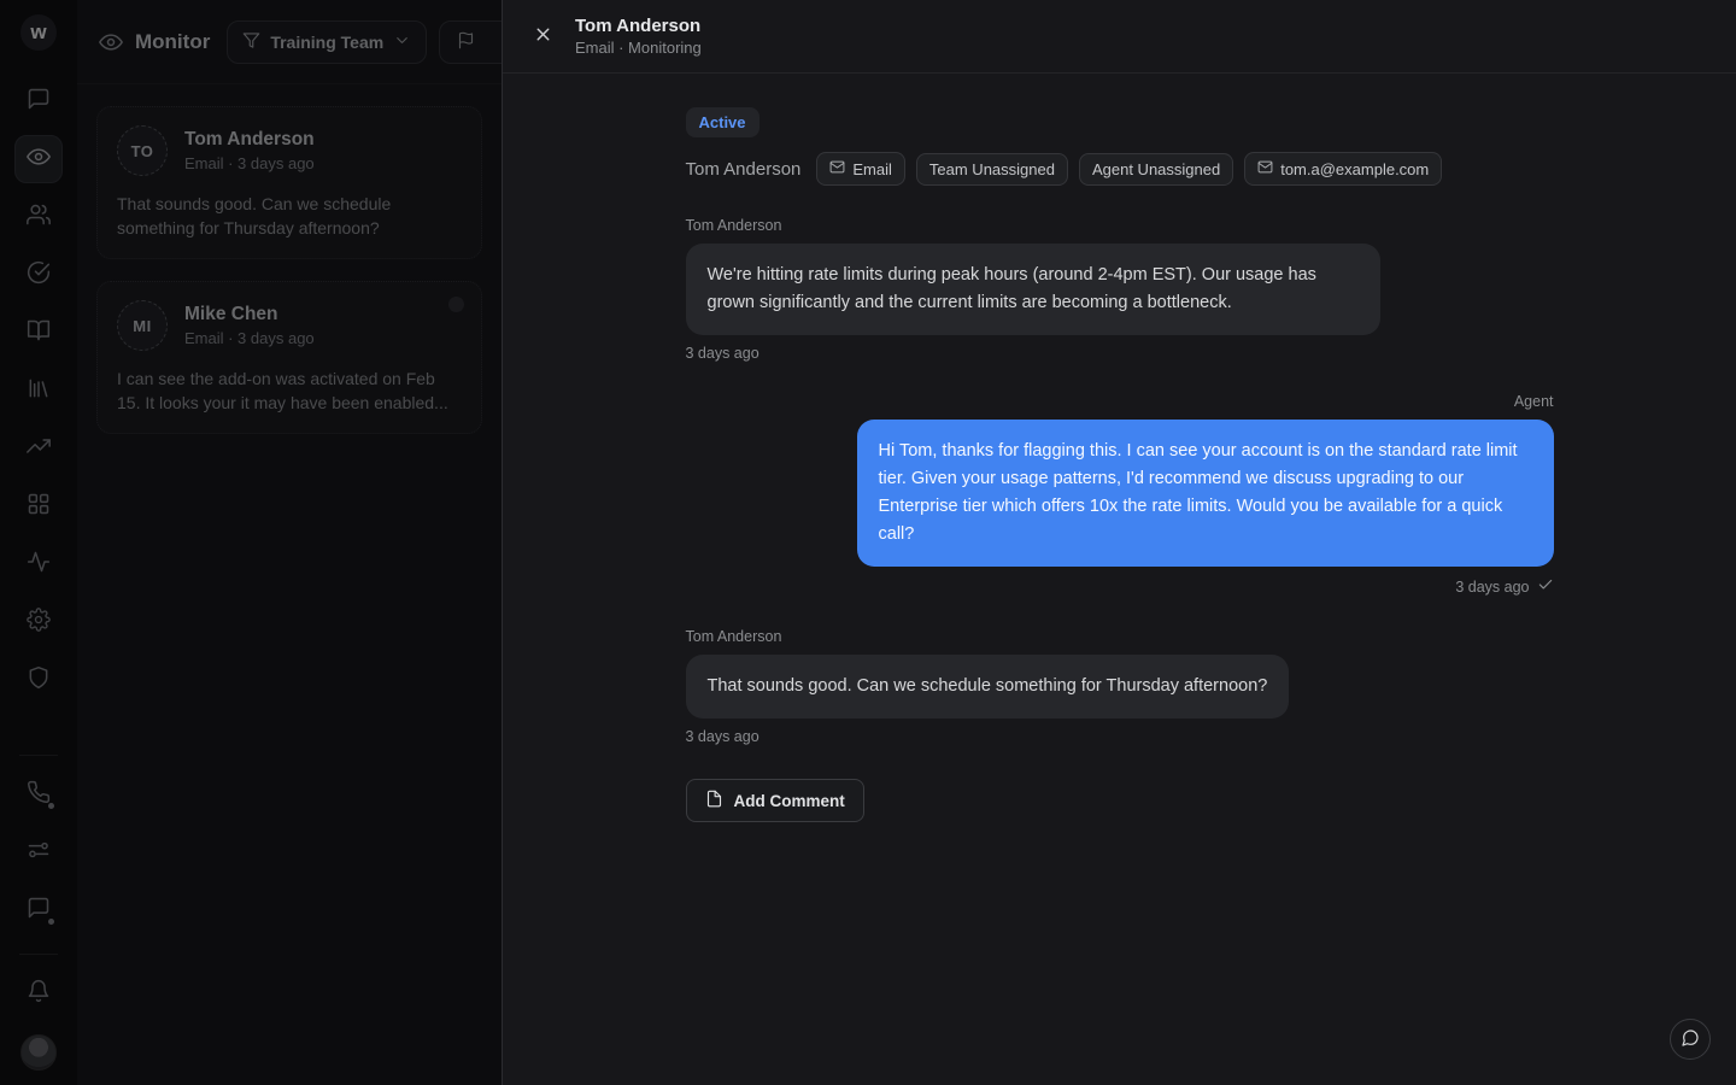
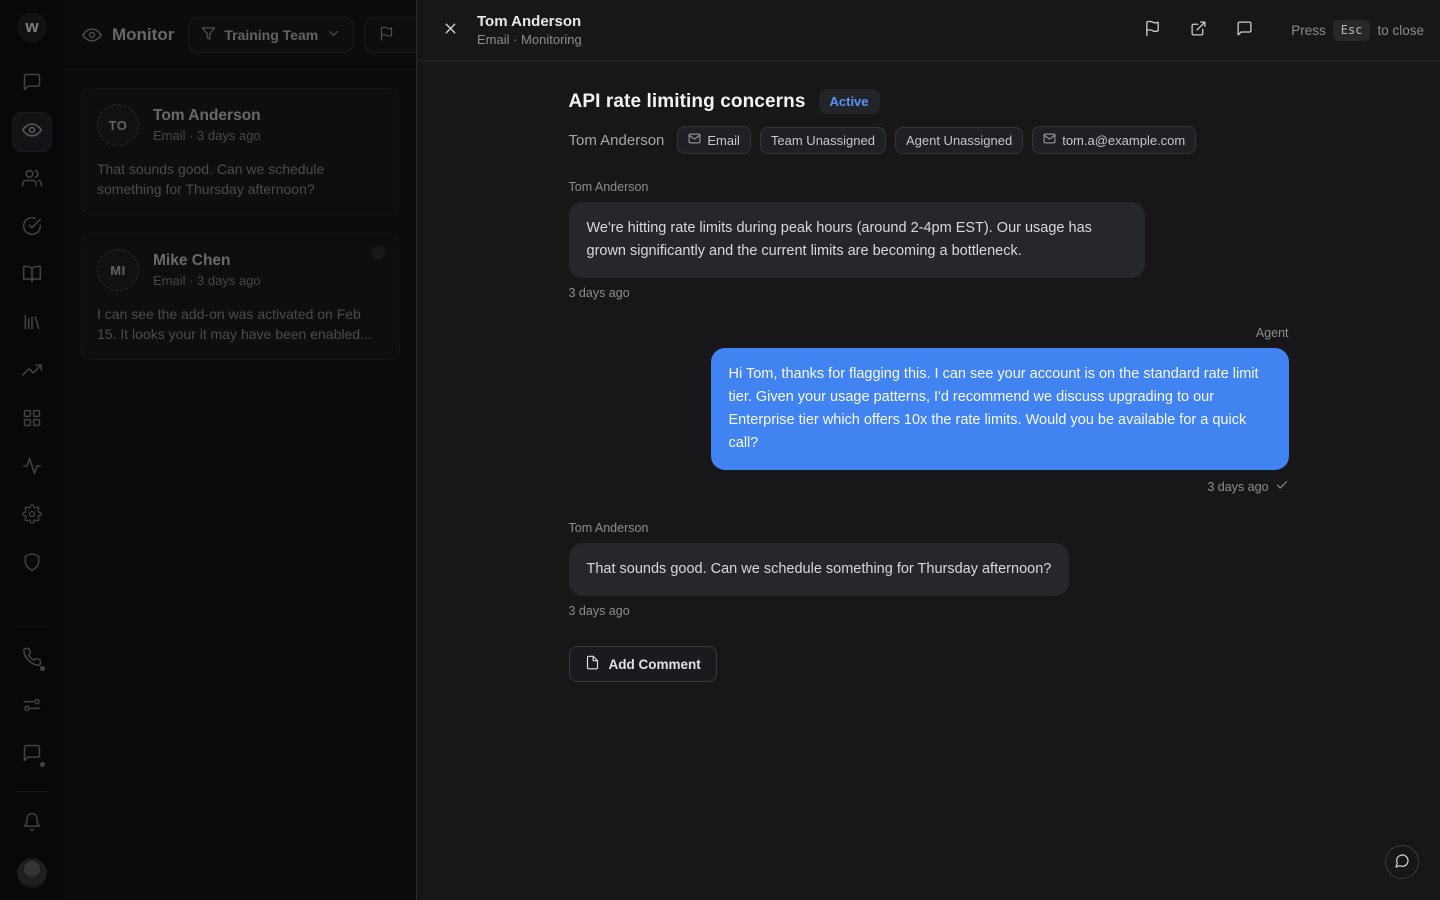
  w
  Monitor
  Training Team
  TO
  Tom Anderson
  Email · 3 days ago
  That sounds good. Can we schedule something for Thursday afternoon?
  MI
  Mike Chen
  Email · 3 days ago
  I can see the add-on was activated on Feb 15. It looks your it may have been enabled...
  Tom Anderson
  Email · Monitoring
+ Press
+ Esc
+ to close
+ API rate limiting concerns
  Active
  Tom Anderson
  Email
  Team Unassigned
  Agent Unassigned
  tom.a@example.com
  Tom Anderson
  We're hitting rate limits during peak hours (around 2-4pm EST). Our usage has grown significantly and the current limits are becoming a bottleneck.
  3 days ago
  Agent
  Hi Tom, thanks for flagging this. I can see your account is on the standard rate limit tier. Given your usage patterns, I'd recommend we discuss upgrading to our Enterprise tier which offers 10x the rate limits. Would you be available for a quick call?
  3 days ago
  Tom Anderson
  That sounds good. Can we schedule something for Thursday afternoon?
  3 days ago
  Add Comment
